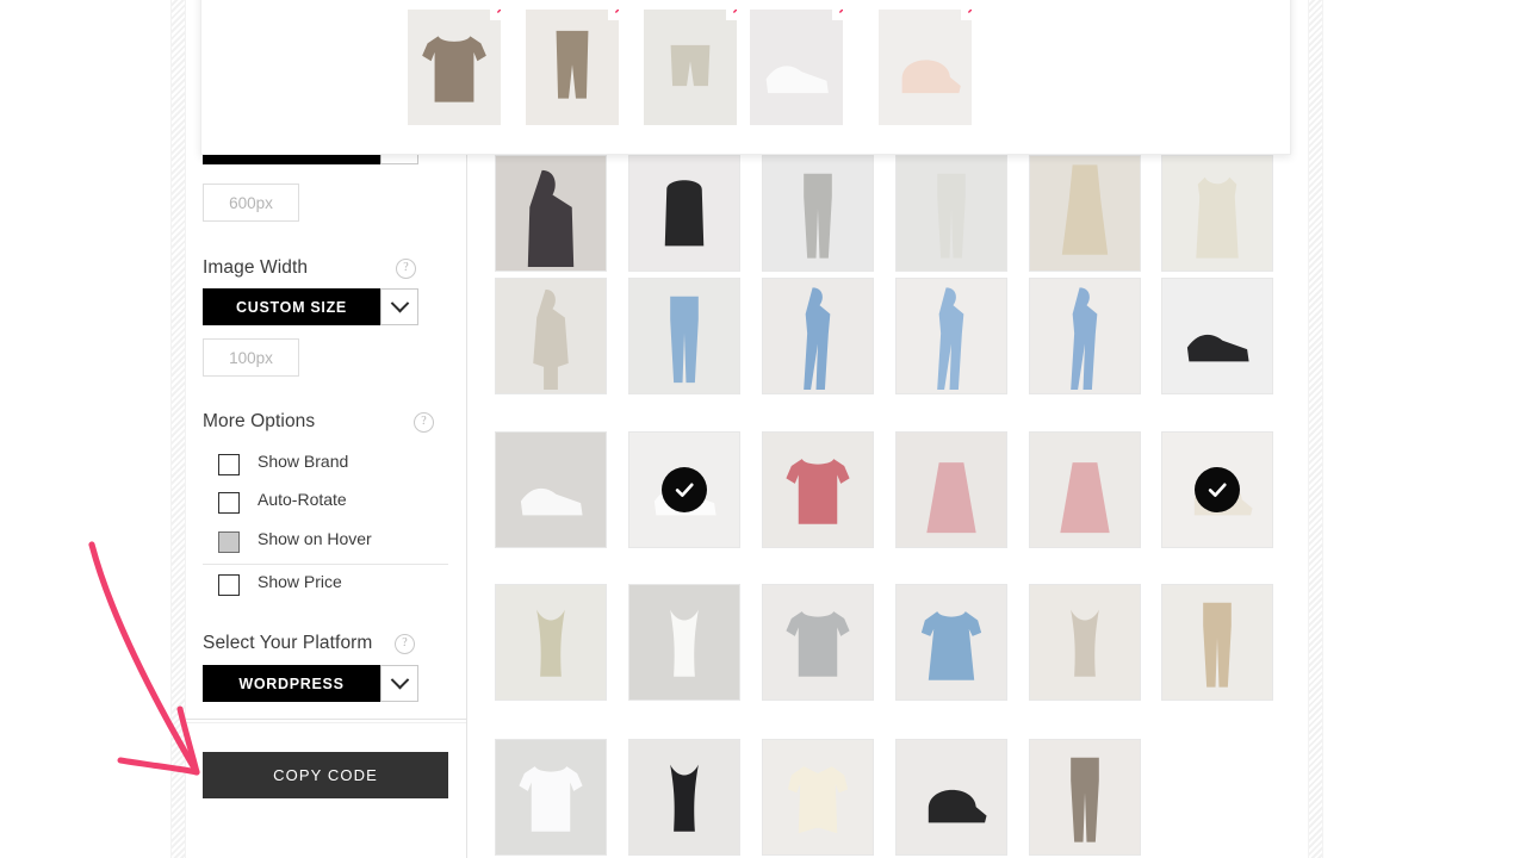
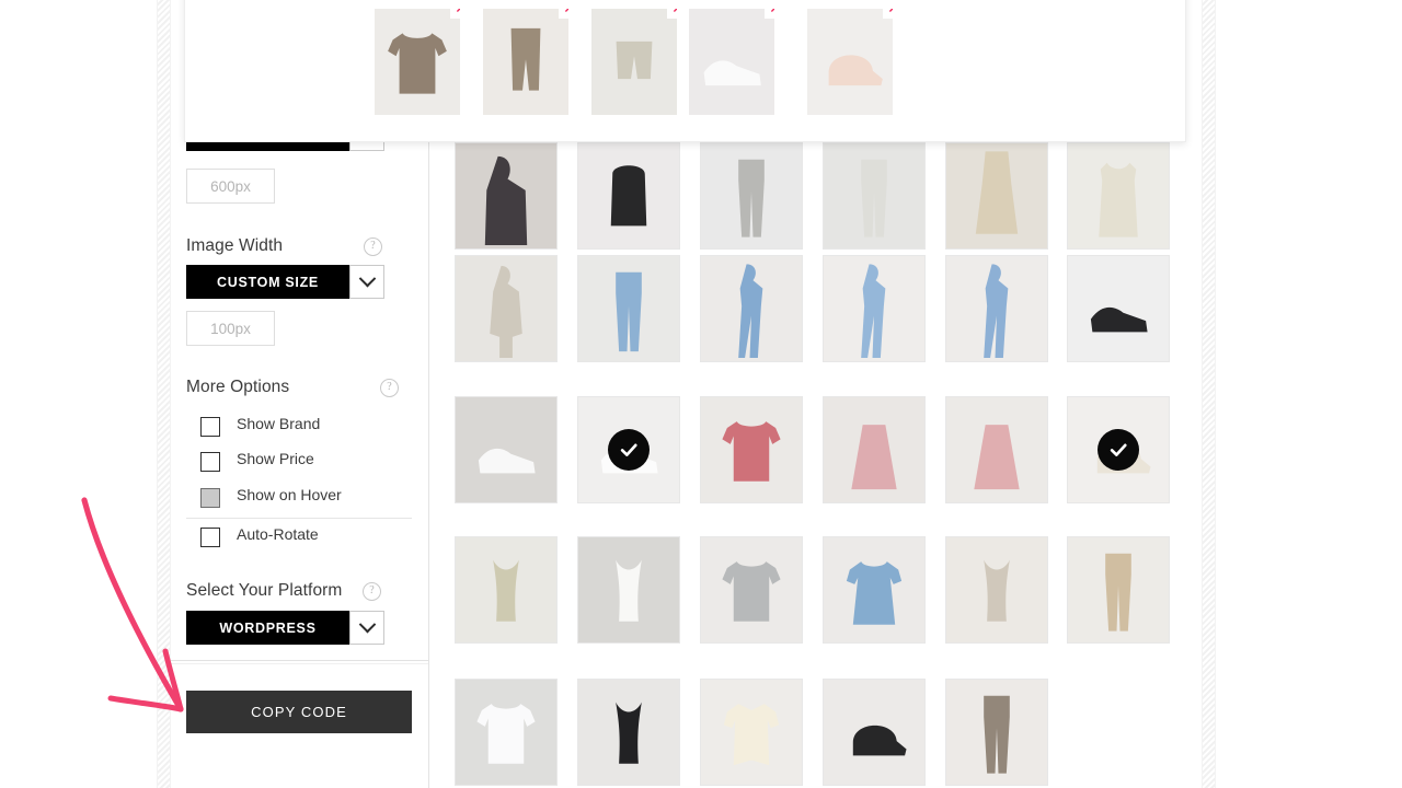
  600px
  Image Width
  ?
  CUSTOM SIZE
  100px
  More Options
  ?
  Show Brand
- Auto-Rotate
+ Show Price
  Show on Hover
- Show Price
+ Auto-Rotate
  Select Your Platform
  ?
  WORDPRESS
  COPY CODE
